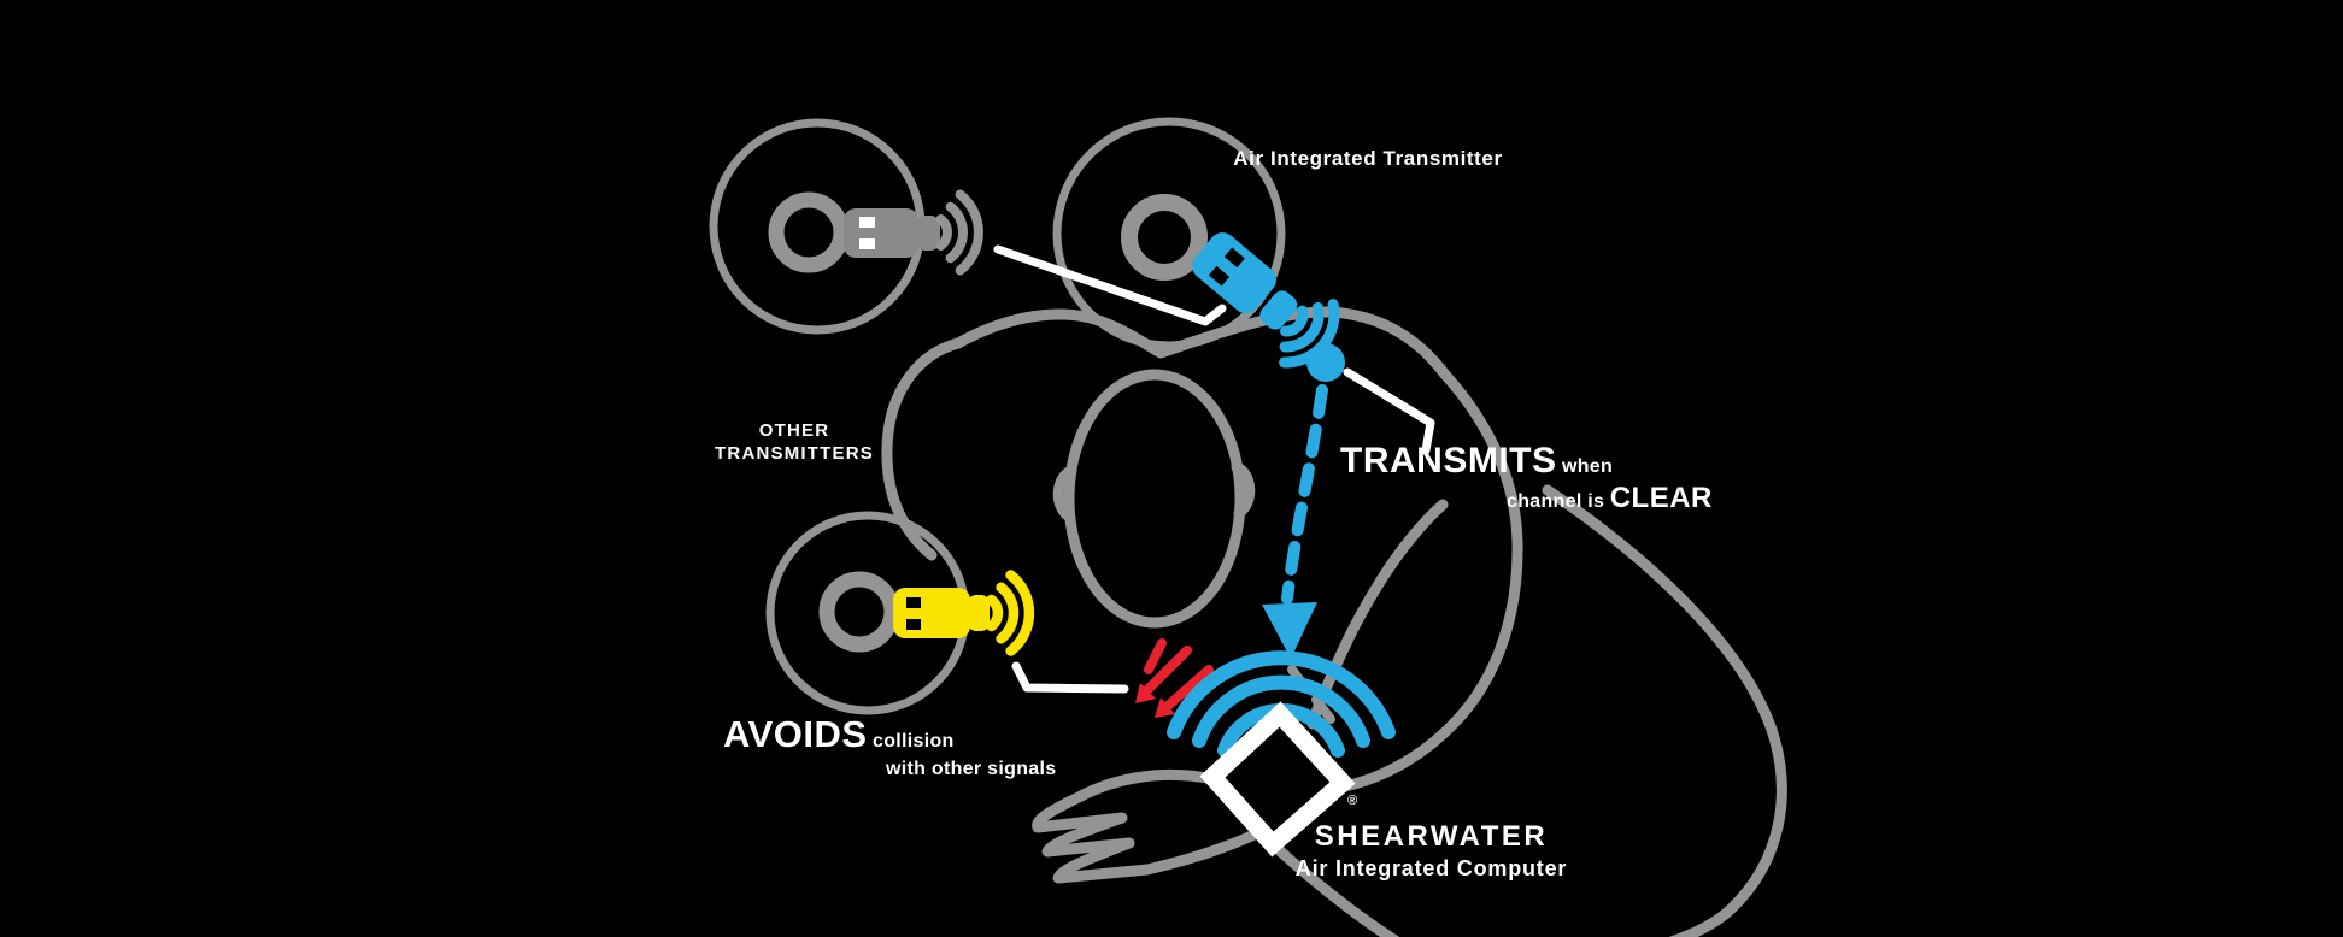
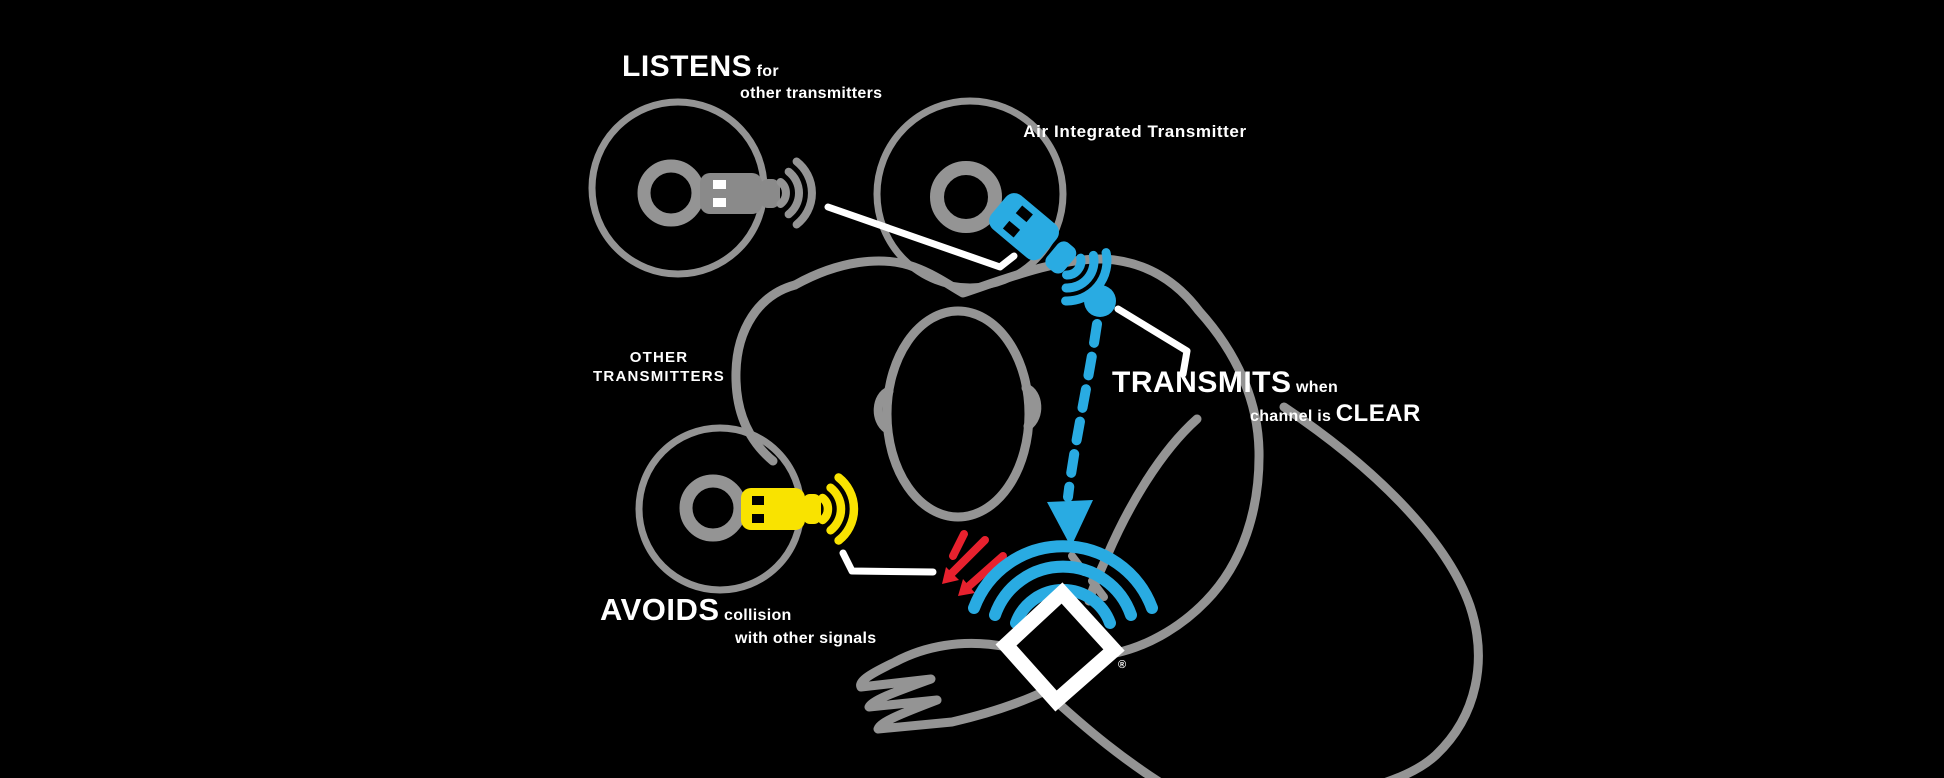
  ®
+ LISTENS for
+ other transmitters
  Air Integrated Transmitter
  OTHER
  TRANSMITTERS
  TRANSMITS when
  channel is CLEAR
  AVOIDS collision
  with other signals
- SHEARWATER
- Air Integrated Computer
